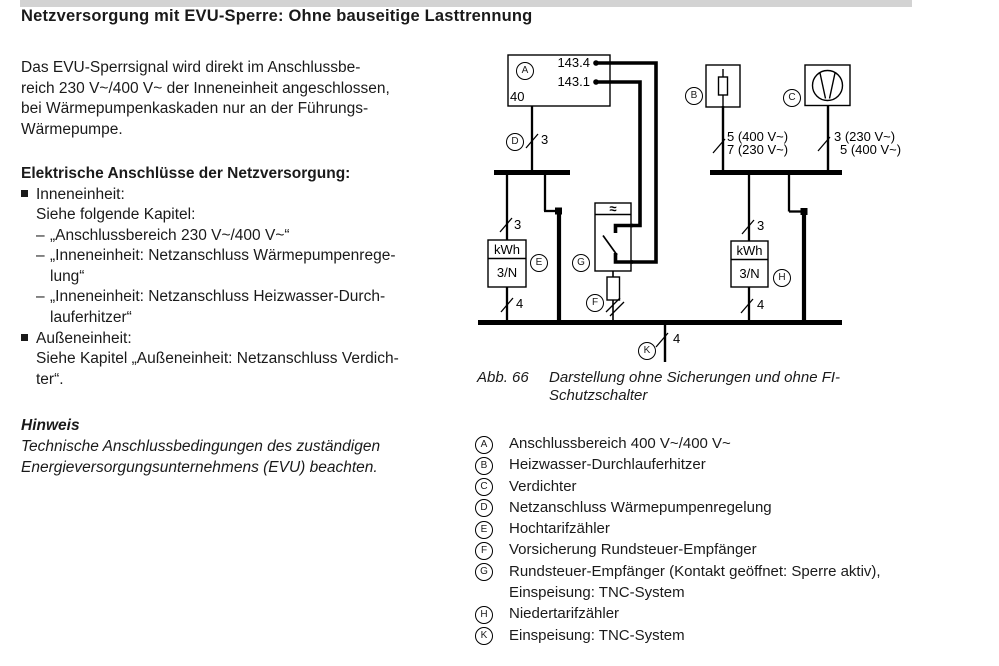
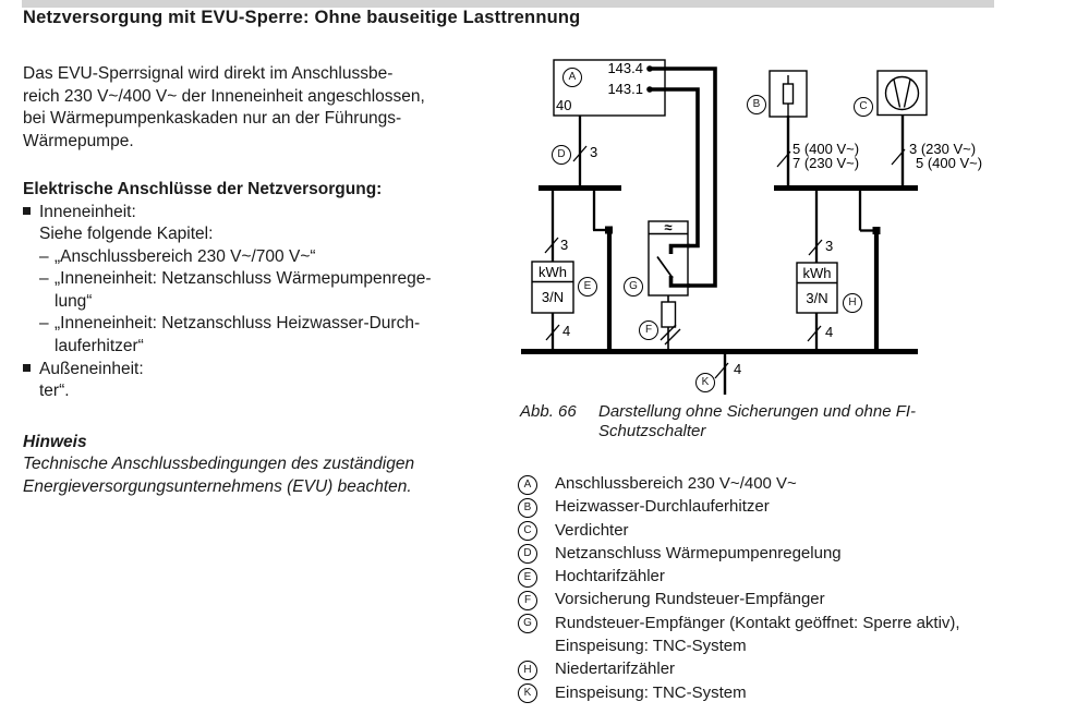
  Netzversorgung mit EVU-Sperre: Ohne bauseitige Lasttrennung
  Das EVU-Sperrsignal wird direkt im Anschlussbe-
  reich 230 V~/400 V~ der Inneneinheit angeschlossen,
  bei Wärmepumpenkaskaden nur an der Führungs-
  Wärmepumpe.
  Elektrische Anschlüsse der Netzversorgung:
  Inneneinheit:
  Siehe folgende Kapitel:
  –
- „Anschlussbereich 230 V~/400 V~“
+ „Anschlussbereich 230 V~/700 V~“
  –
  „Inneneinheit: Netzanschluss Wärmepumpenrege-
  lung“
  –
  „Inneneinheit: Netzanschluss Heizwasser-Durch-
  lauferhitzer“
  Außeneinheit:
- Siehe Kapitel „Außeneinheit: Netzanschluss Verdich-
  ter“.
  Hinweis
  Technische Anschlussbedingungen des zuständigen
  Energieversorgungsunternehmens (EVU) beachten.
  143.4
  143.1
  40
  3
  3
  4
  3
  4
  4
  5 (400 V~)
  7 (230 V~)
  3 (230 V~)
  5 (400 V~)
  kWh
  3/N
  kWh
  3/N
  ≈
  A
  B
  C
  D
  E
  F
  G
  H
  K
  Abb. 66
  Darstellung ohne Sicherungen und ohne FI-
  Schutzschalter
  A
- Anschlussbereich 400 V~/400 V~
+ Anschlussbereich 230 V~/400 V~
  B
  Heizwasser-Durchlauferhitzer
  C
  Verdichter
  D
  Netzanschluss Wärmepumpenregelung
  E
  Hochtarifzähler
  F
  Vorsicherung Rundsteuer-Empfänger
  G
  Rundsteuer-Empfänger (Kontakt geöffnet: Sperre aktiv), Einspeisung: TNC-System
  H
  Niedertarifzähler
  K
  Einspeisung: TNC-System
